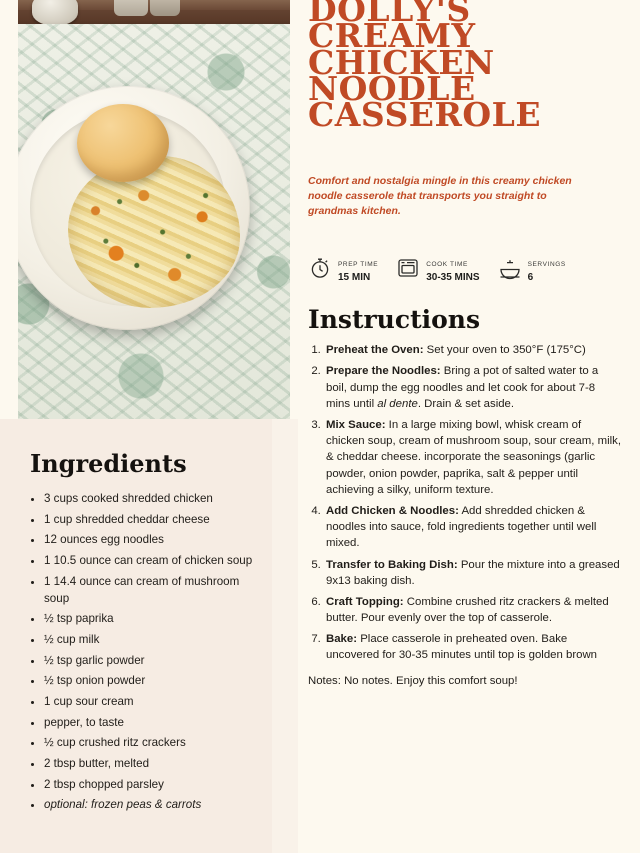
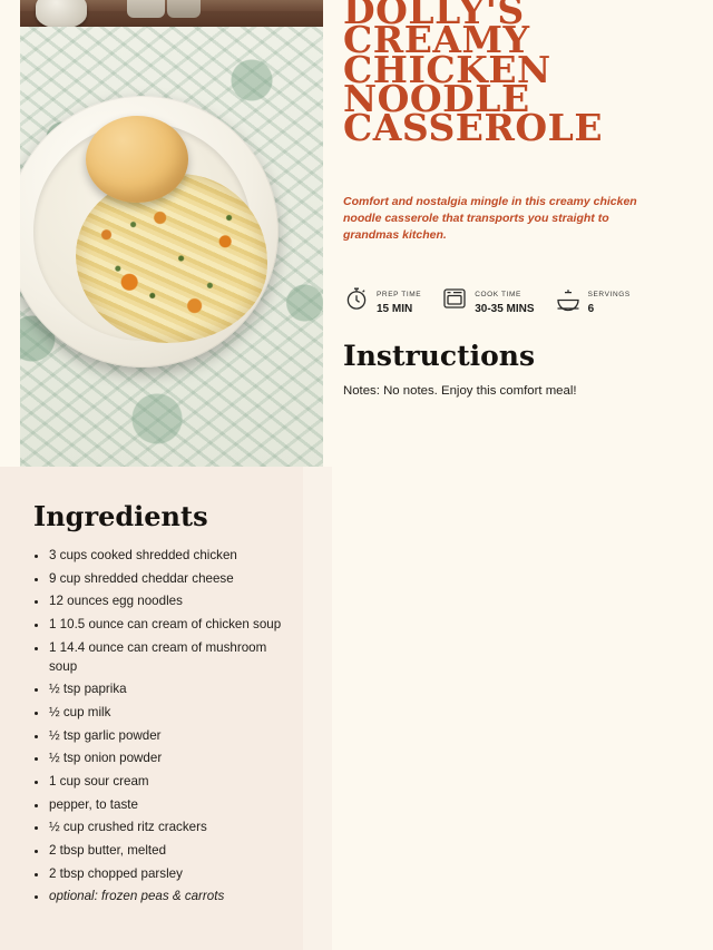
  DOLLY'S
  CREAMY
  CHICKEN
  NOODLE
  CASSEROLE
  Comfort and nostalgia mingle in this creamy chicken noodle casserole that transports you straight to grandmas kitchen.
  15 MIN
  30-35 MINS
  6
  Instructions
- Preheat the Oven: Set your oven to 350°F (175°C)
- Prepare the Noodles: Bring a pot of salted water to a boil, dump the egg noodles and let cook for about 7-8 mins until al dente. Drain & set aside.
- Mix Sauce: In a large mixing bowl, whisk cream of chicken soup, cream of mushroom soup, sour cream, milk, & cheddar cheese. incorporate the seasonings (garlic powder, onion powder, paprika, salt & pepper until achieving a silky, uniform texture.
- Add Chicken & Noodles: Add shredded chicken & noodles into sauce, fold ingredients together until well mixed.
- Transfer to Baking Dish: Pour the mixture into a greased 9x13 baking dish.
- Craft Topping: Combine crushed ritz crackers & melted butter. Pour evenly over the top of casserole.
- Bake: Place casserole in preheated oven. Bake uncovered for 30-35 minutes until top is golden brown
- Notes: No notes. Enjoy this comfort soup!
+ Notes: No notes. Enjoy this comfort meal!
  Ingredients
  3 cups cooked shredded chicken
- 1 cup shredded cheddar cheese
+ 9 cup shredded cheddar cheese
  12 ounces egg noodles
  1 10.5 ounce can cream of chicken soup
  1 14.4 ounce can cream of mushroom soup
  ½ tsp paprika
  ½ cup milk
  ½ tsp garlic powder
  ½ tsp onion powder
  1 cup sour cream
  pepper, to taste
  ½ cup crushed ritz crackers
  2 tbsp butter, melted
  2 tbsp chopped parsley
  optional: frozen peas & carrots
